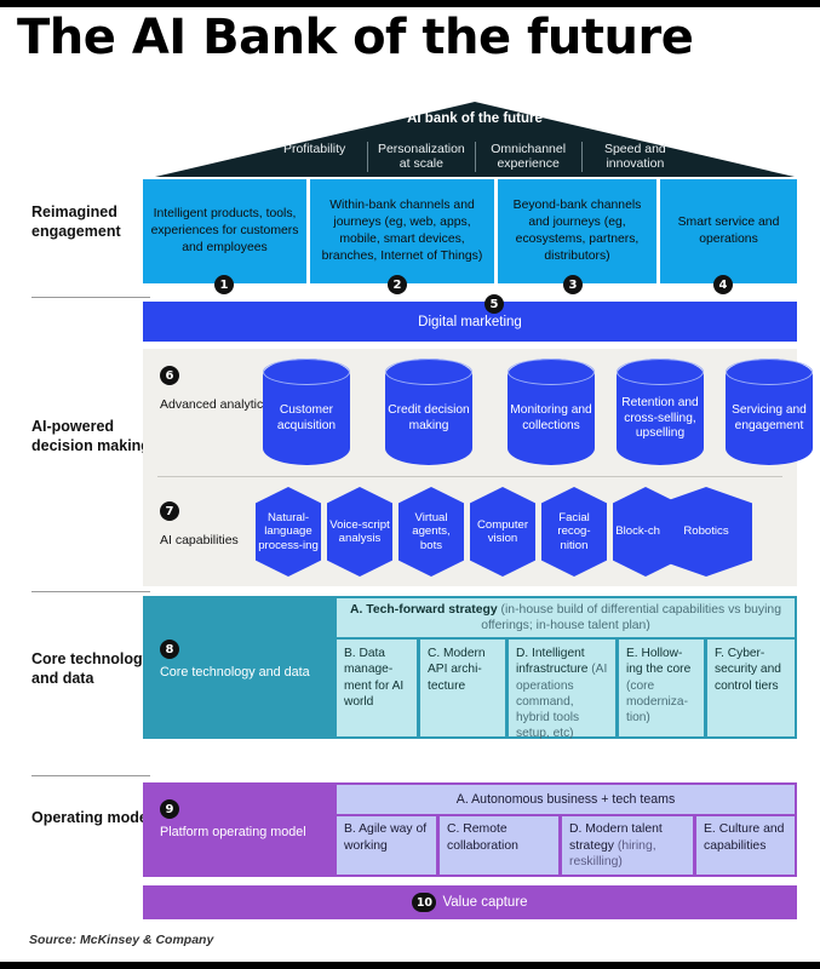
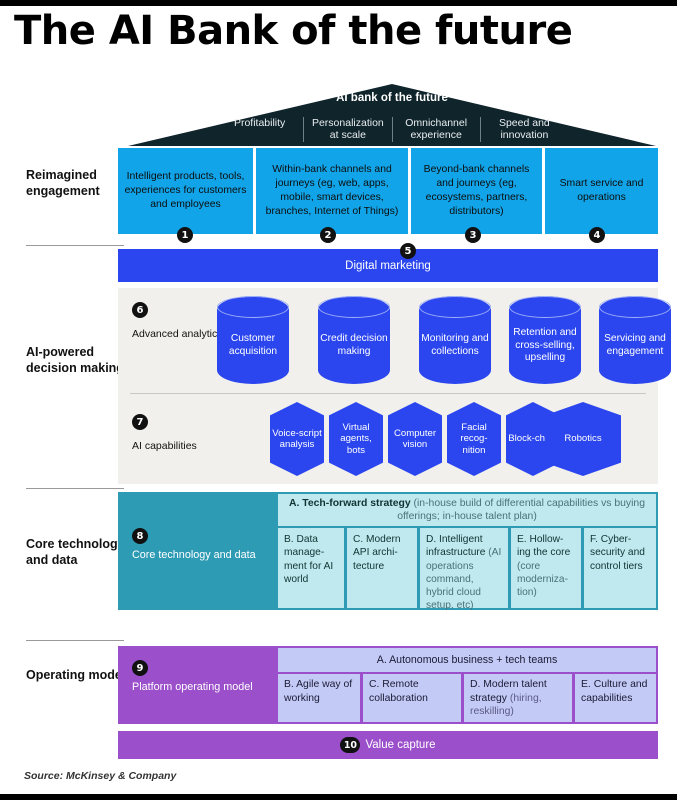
  The AI Bank of the future
  AI bank of the future
  Profitability
  Personalization at scale
  Omnichannel experience
  Speed and innovation
  Reimagined engagement
  AI-powered decision makin
  Core technolog and data
  Operating mod
  Intelligent products, tools, experiences for customers and employees
  Within-bank channels and journeys (eg, web, apps, mobile, smart devices, branches, Internet of Things)
  Beyond-bank channels and journeys (eg, ecosystems, partners, distributors)
  Smart service and operations
  1
  2
  3
  4
  Digital marketing
  5
  6
  Advanced analytic
  Customer acquisition
  Credit decision making
  Monitoring and collections
  Retention and cross-selling, upselling
  Servicing and engagement
  7
  AI capabilities
- Natural-language process-ing
  Voice-script analysis
  Virtual agents, bots
  Computer vision
  Facial recog-nition
  Block-ch
  Robotics
  8
  Core technology and data
  A. Tech-forward strategy (in-house build of differential capabilities vs buying offerings; in-house talent plan)
  B. Data manage-ment for AI world
  C. Modern API archi-tecture
- D. Intelligent infrastructure (AI operations command, hybrid tools setup, etc)
+ D. Intelligent infrastructure (AI operations command, hybrid cloud setup, etc)
  E. Hollow-ing the core (core moderniza-tion)
  F. Cyber-security and control tiers
  9
  Platform operating model
  A. Autonomous business + tech teams
  B. Agile way of working
  C. Remote collaboration
  D. Modern talent strategy (hiring, reskilling)
  E. Culture and capabilities
  10
  Value capture
  Source: McKinsey & Company
